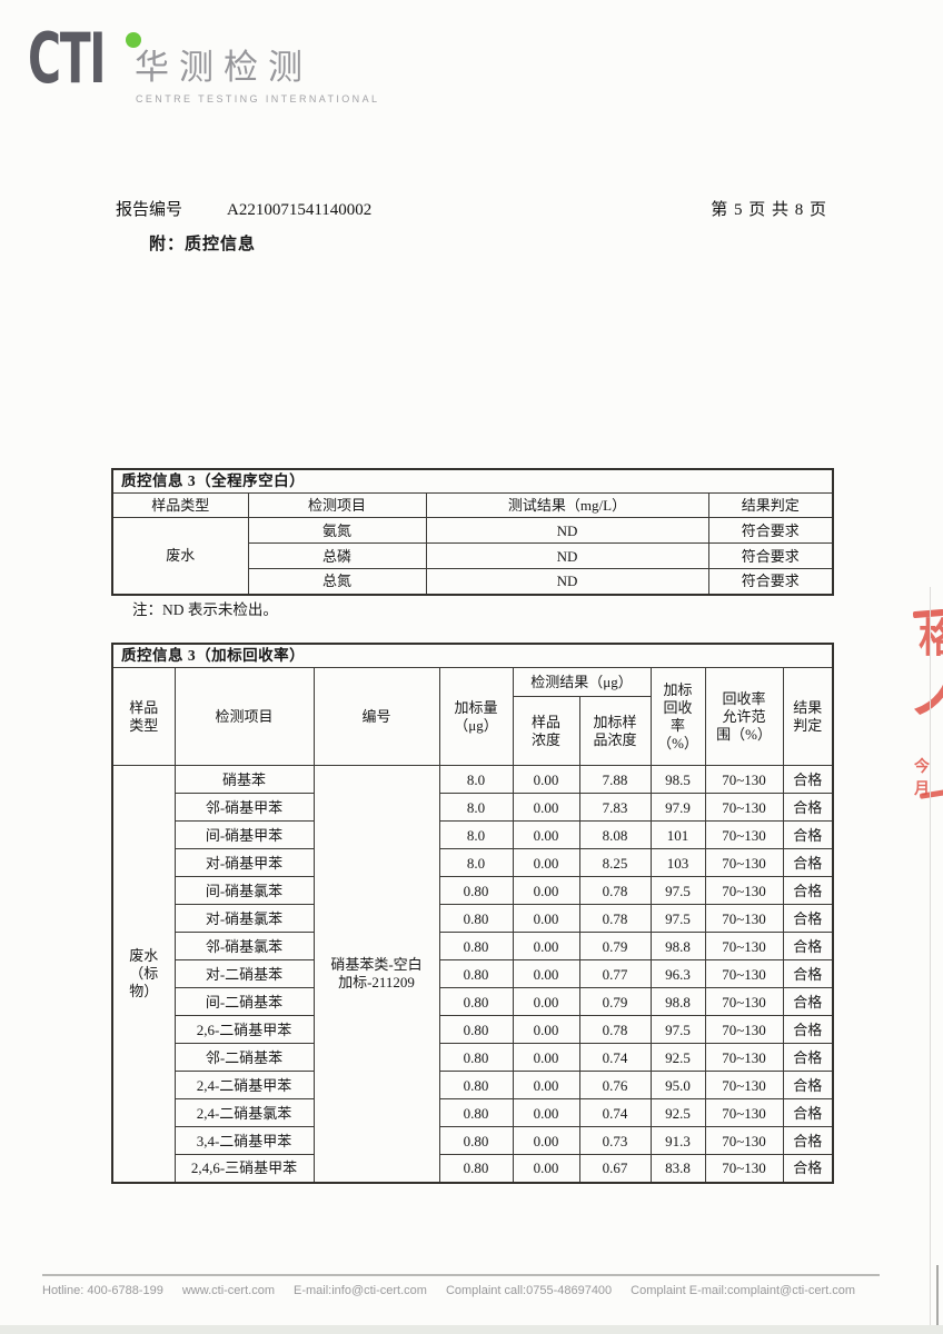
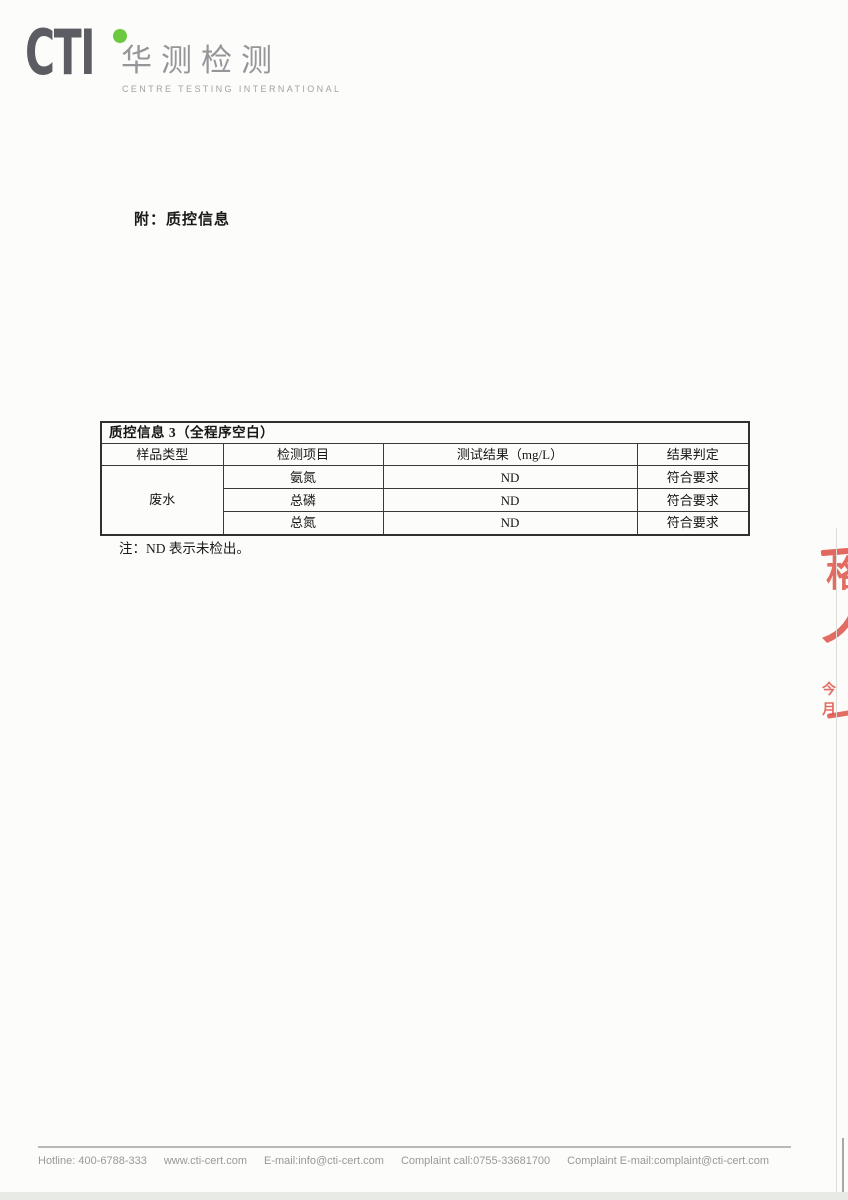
  CTI
  华测检测
  CENTRE TESTING INTERNATIONAL
- 报告编号
- A2210071541140002
- 第 5 页 共 8 页
  附：质控信息
  质控信息 3（全程序空白）
  样品类型	检测项目	测试结果（mg/L）	结果判定
  废水	氨氮	ND	符合要求
  总磷	ND	符合要求
  总氮	ND	符合要求
  注：ND 表示未检出。
- 质控信息 3（加标回收率）
- 样品 类型	检测项目	编号	加标量 （μg）	检测结果（μg）	加标 回收 率 （%）	回收率 允许范 围（%）	结果 判定
- 样品 浓度	加标样 品浓度
- 废水 （标 物）	硝基苯	硝基苯类-空白 加标-211209	8.0	0.00	7.88	98.5	70~130	合格
- 邻-硝基甲苯	8.0	0.00	7.83	97.9	70~130	合格
- 间-硝基甲苯	8.0	0.00	8.08	101	70~130	合格
- 对-硝基甲苯	8.0	0.00	8.25	103	70~130	合格
- 间-硝基氯苯	0.80	0.00	0.78	97.5	70~130	合格
- 对-硝基氯苯	0.80	0.00	0.78	97.5	70~130	合格
- 邻-硝基氯苯	0.80	0.00	0.79	98.8	70~130	合格
- 对-二硝基苯	0.80	0.00	0.77	96.3	70~130	合格
- 间-二硝基苯	0.80	0.00	0.79	98.8	70~130	合格
- 2,6-二硝基甲苯	0.80	0.00	0.78	97.5	70~130	合格
- 邻-二硝基苯	0.80	0.00	0.74	92.5	70~130	合格
- 2,4-二硝基甲苯	0.80	0.00	0.76	95.0	70~130	合格
- 2,4-二硝基氯苯	0.80	0.00	0.74	92.5	70~130	合格
- 3,4-二硝基甲苯	0.80	0.00	0.73	91.3	70~130	合格
- 2,4,6-三硝基甲苯	0.80	0.00	0.67	83.8	70~130	合格
  格
  ノ
  今月
- Hotline: 400-6788-199
+ Hotline: 400-6788-333
  www.cti-cert.com
  E-mail:info@cti-cert.com
- Complaint call:0755-48697400
+ Complaint call:0755-33681700
  Complaint E-mail:complaint@cti-cert.com
